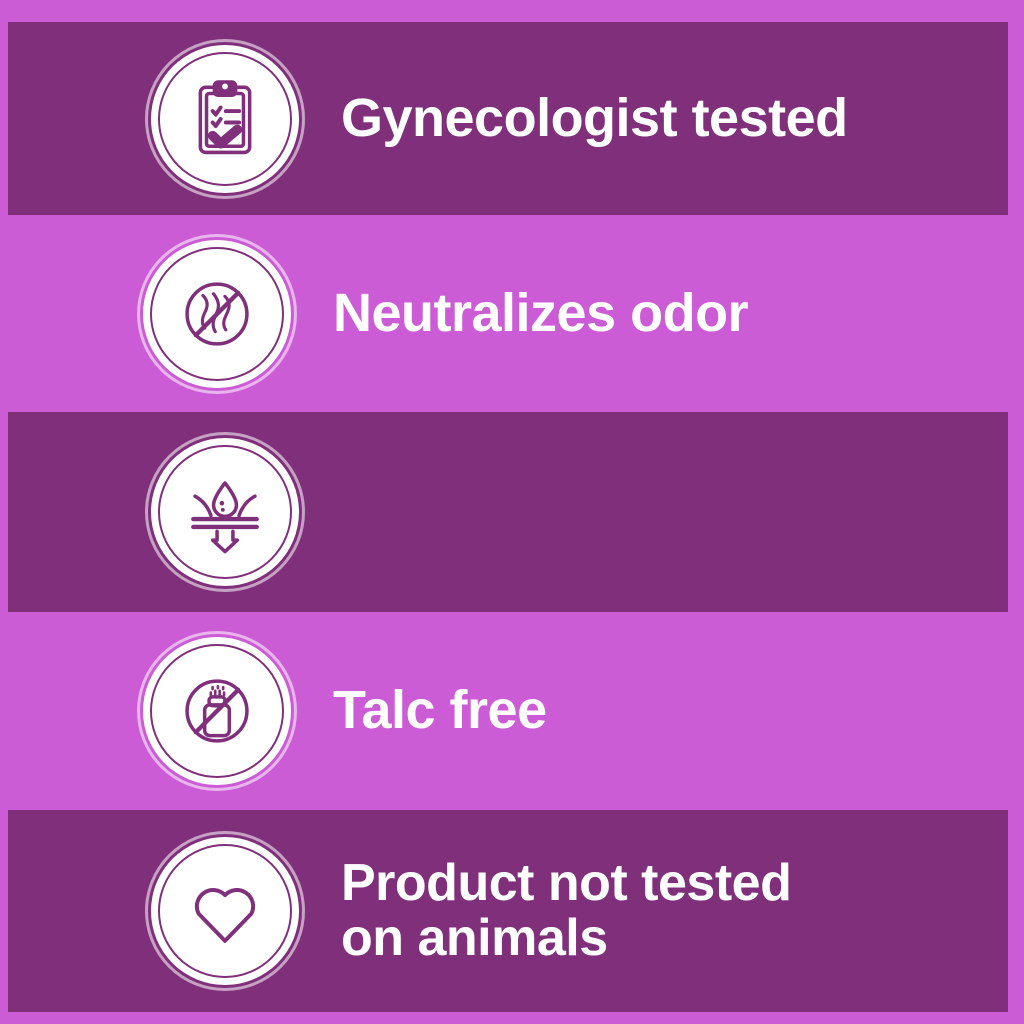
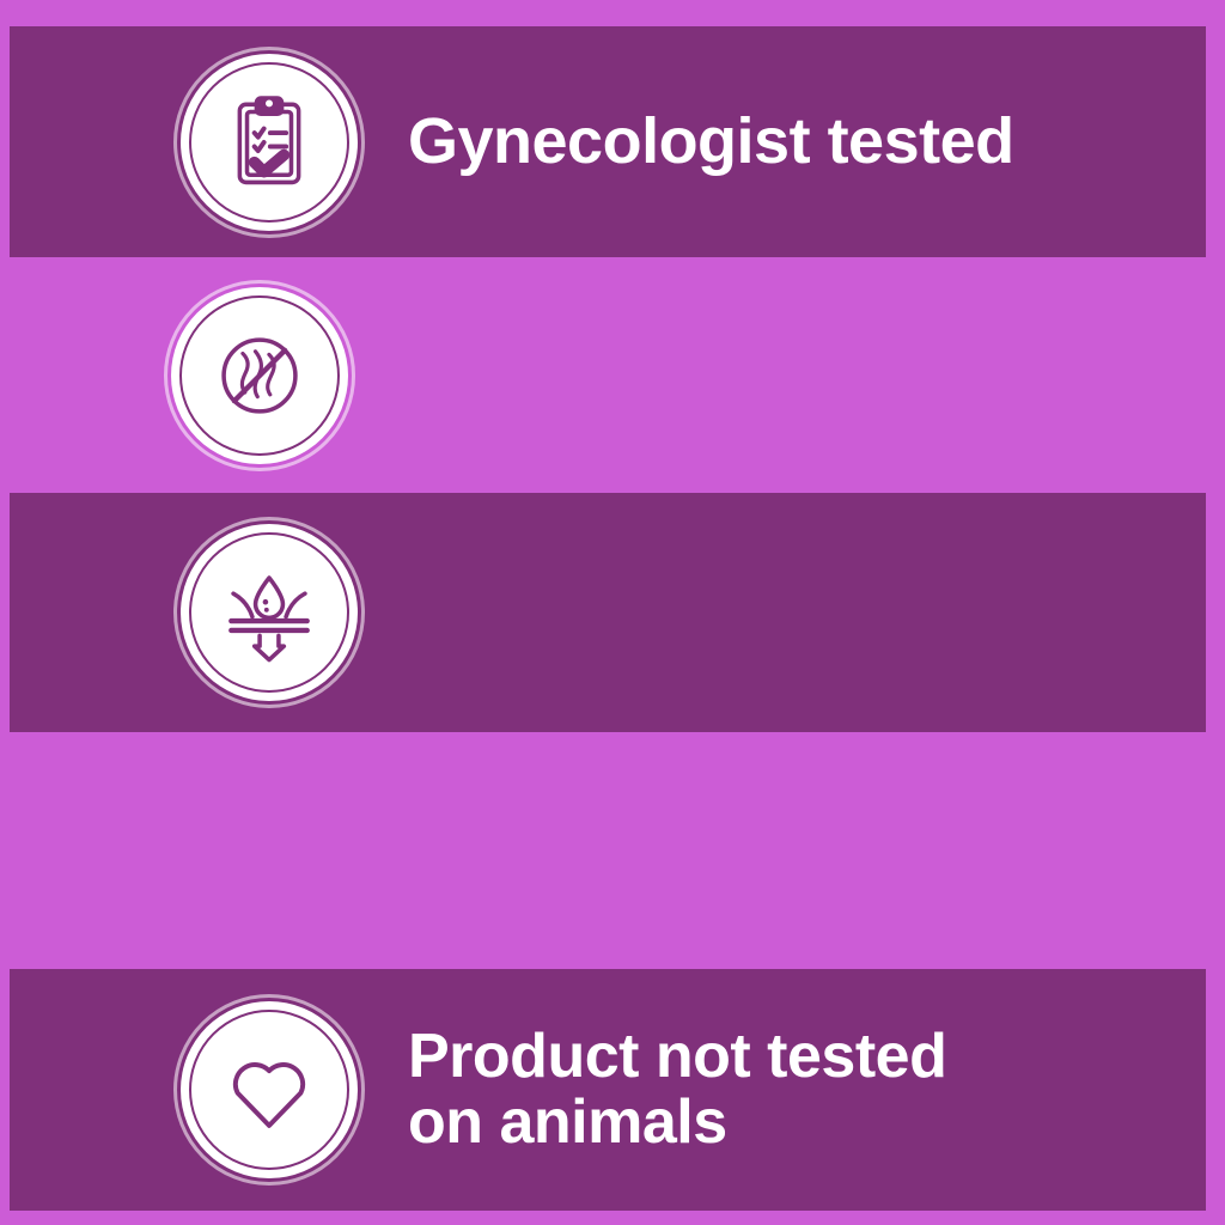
  Gynecologist tested
- Neutralizes odor
- Talc free
  Product not tested
  on animals
